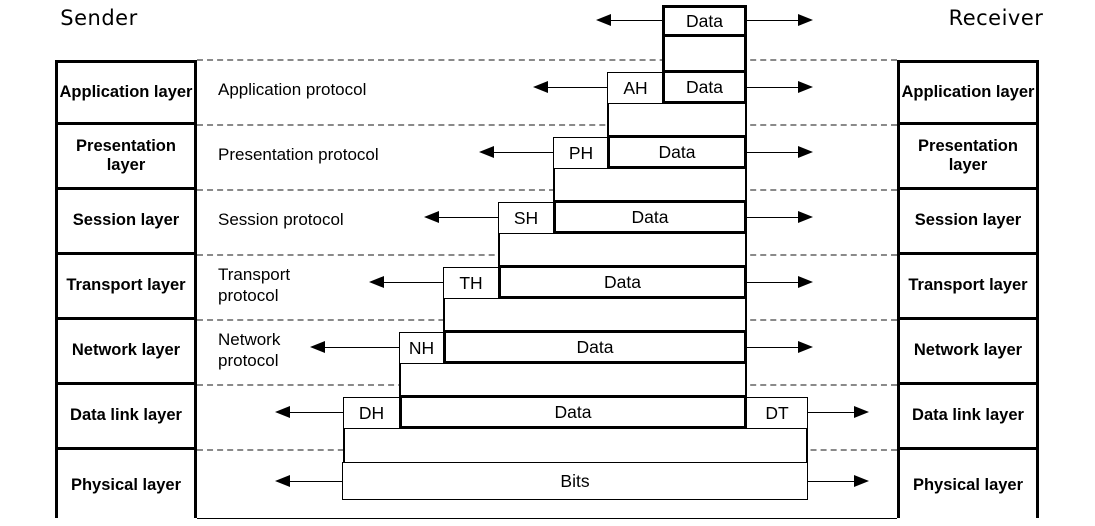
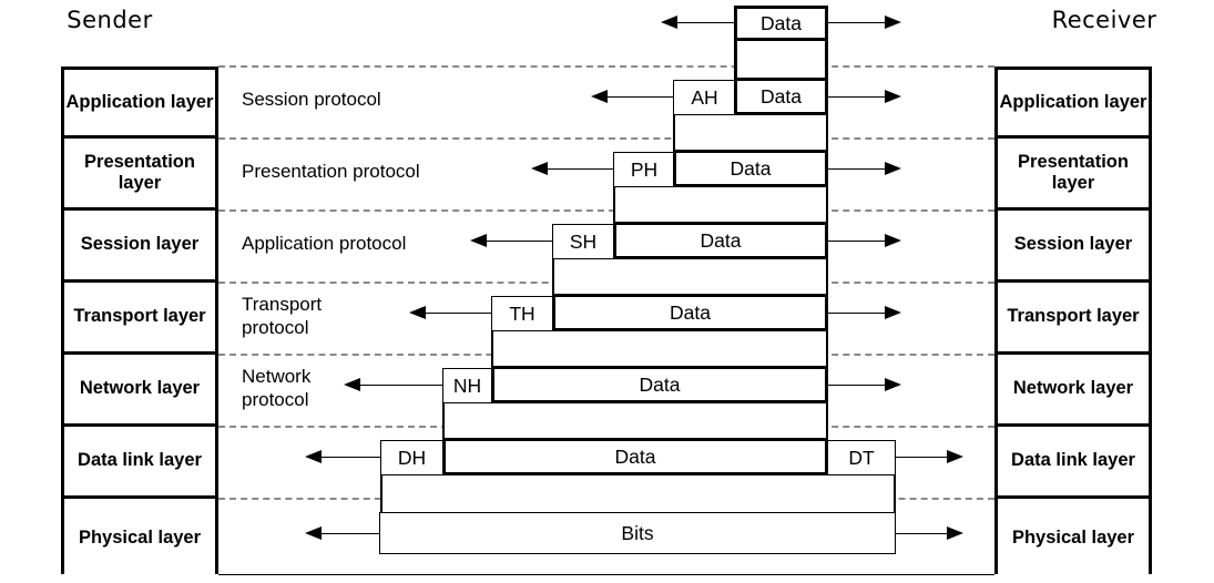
  Sender
  Receiver
  Application layer
  Presentation layer
  Session layer
  Transport layer
  Network layer
  Data link layer
  Physical layer
  Application layer
  Presentation layer
  Session layer
  Transport layer
  Network layer
  Data link layer
  Physical layer
- Application protocol
+ Session protocol
  Presentation protocol
- Session protocol
+ Application protocol
  Transport
  protocol
  Network
  protocol
  Data
  AH
  Data
  PH
  Data
  SH
  Data
  TH
  Data
  NH
  Data
  DH
  Data
  DT
  Bits
